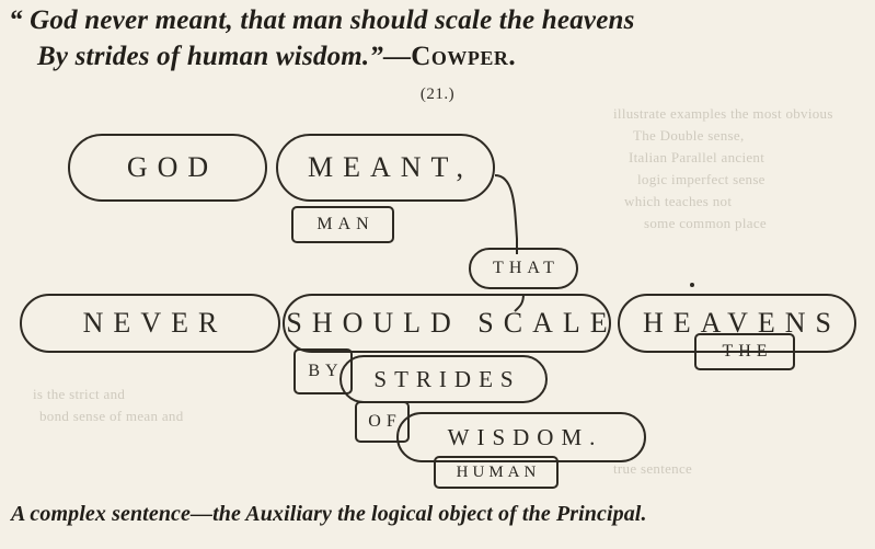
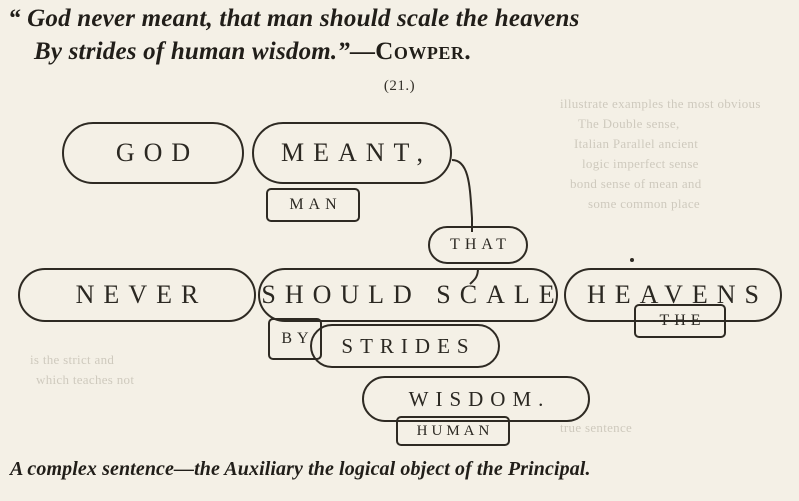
  illustrate examples the most obvious
  The Double sense,
  Italian Parallel ancient
  logic imperfect sense
- which teaches not
+ bond sense of mean and
  some common place
  is the strict and
- bond sense of mean and
+ which teaches not
  true sentence
  “ God never meant, that man should scale the heavens
  By strides of human wisdom.”—Cowper.
  (21.)
  GOD
  MEANT,
  MAN
  THAT
  NEVER
  SHOULD SCALE
  HEAVENS
  THE
  BY
  STRIDES
- OF
  WISDOM.
  HUMAN
  A complex sentence—the Auxiliary the logical object of the Principal.
